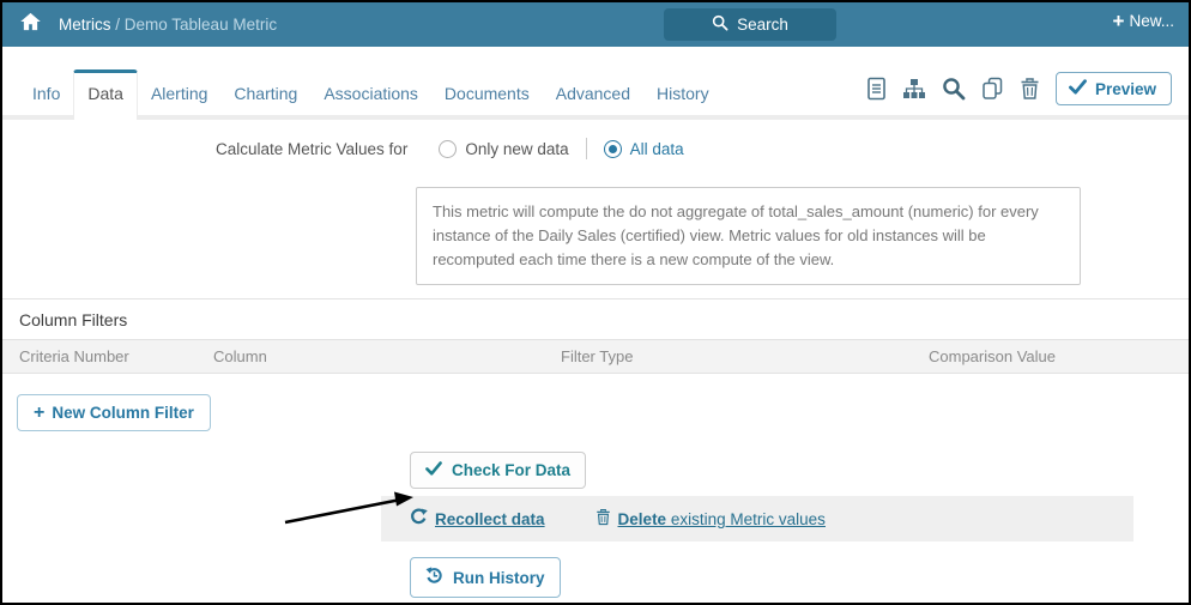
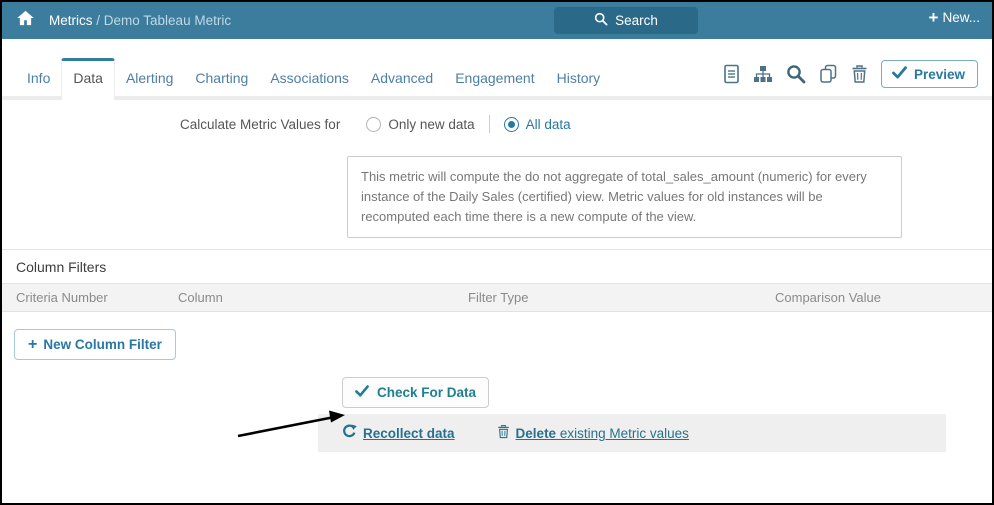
  Metrics / Demo Tableau Metric
  Search
  +
  New...
  Info
  Data
  Alerting
  Charting
  Associations
- Documents
  Advanced
+ Engagement
  History
  Preview
  Calculate Metric Values for
  Only new data
  All data
  This metric will compute the do not aggregate of total_sales_amount (numeric) for every instance of the Daily Sales (certified) view. Metric values for old instances will be recomputed each time there is a new compute of the view.
  Column Filters
  Criteria Number
  Column
  Filter Type
  Comparison Value
  +
  New Column Filter
  Check For Data
  Recollect data
  Delete existing Metric values
- Run History
